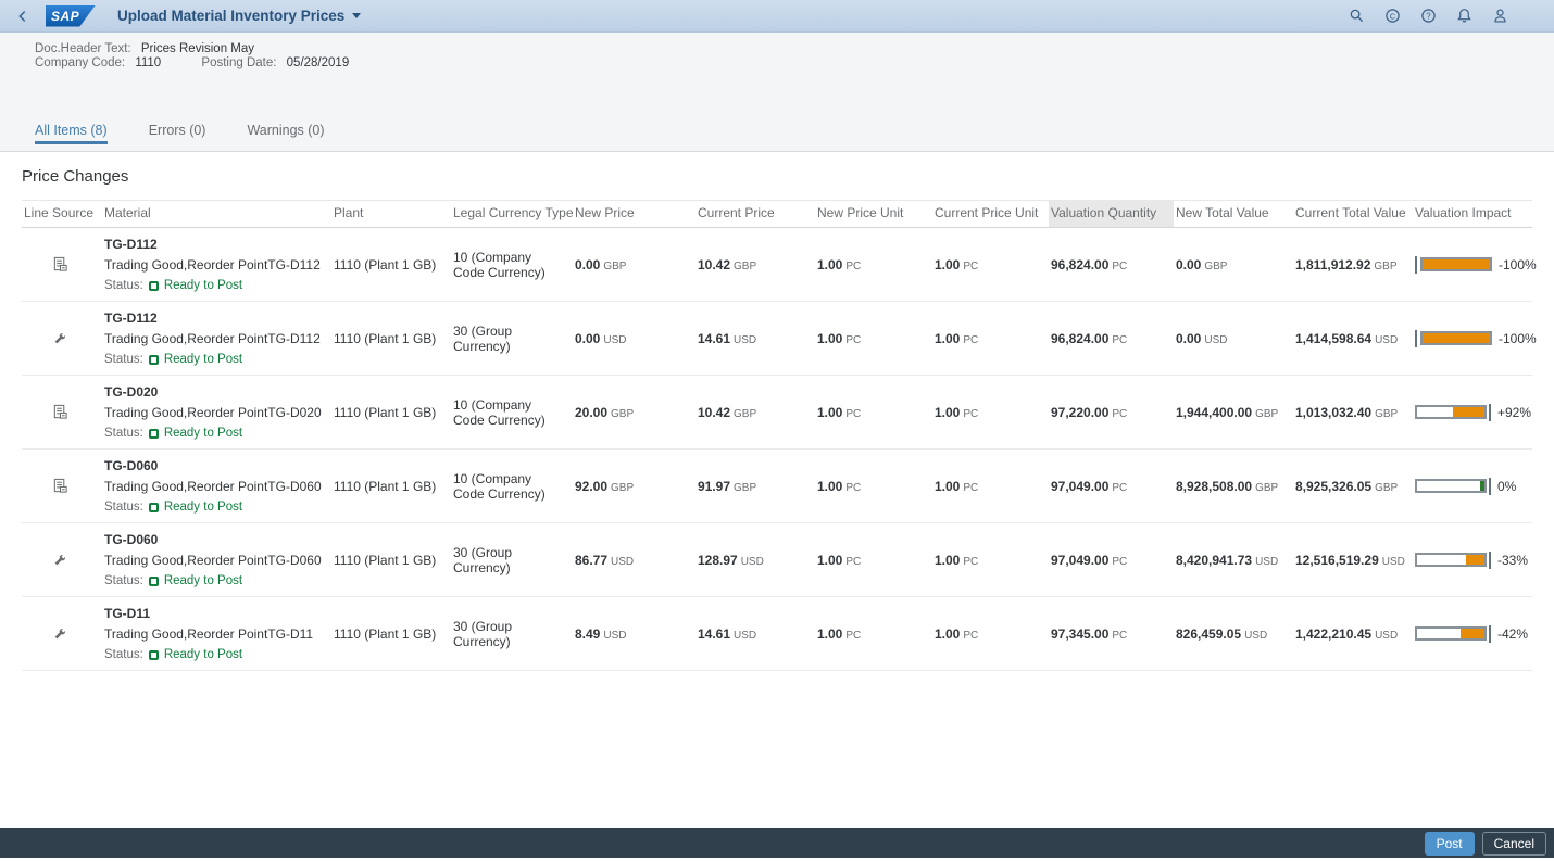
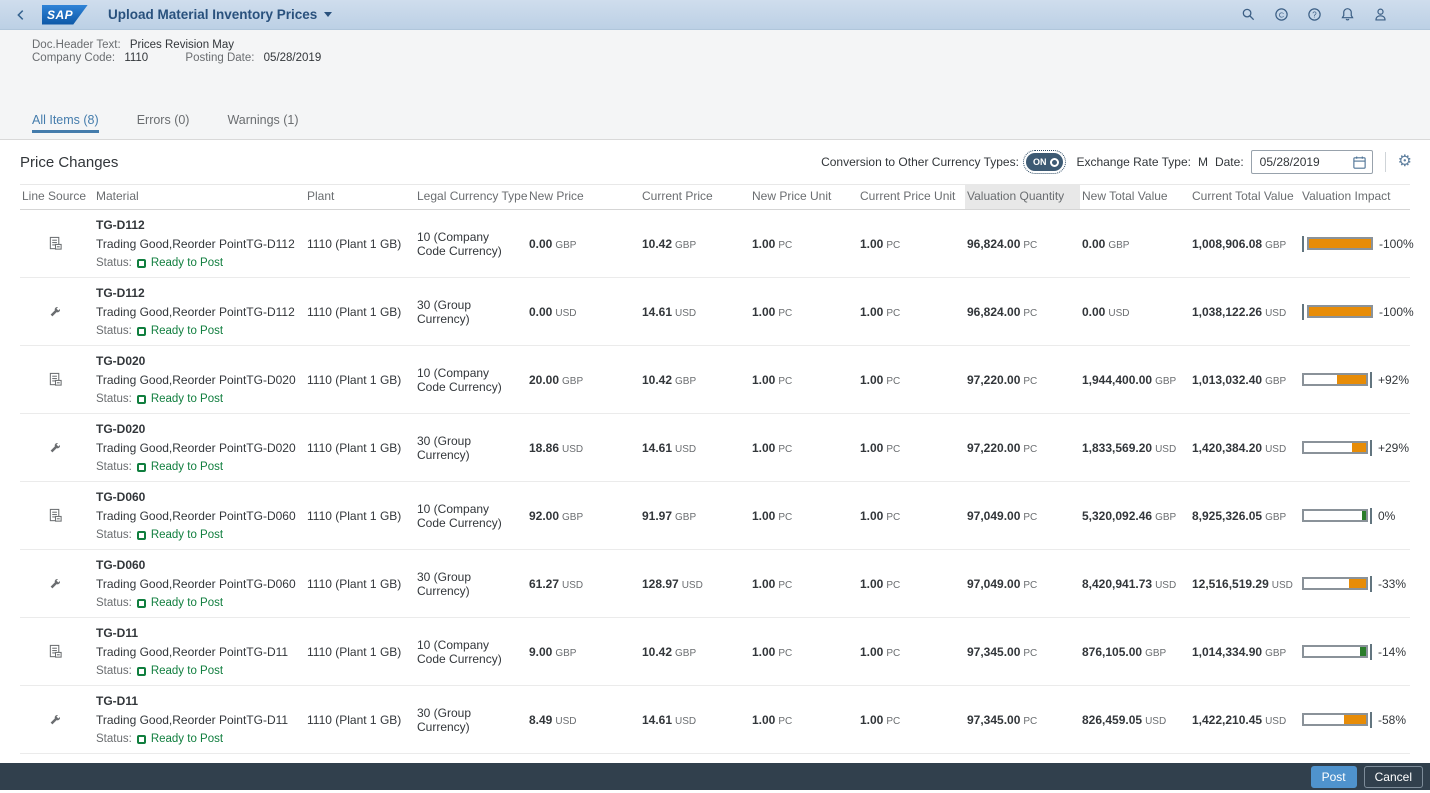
  SAP
  Upload Material Inventory Prices
  C
  ?
  Doc.Header Text: Prices Revision May
  Company Code: 1110 Posting Date: 05/28/2019
  All Items (8)
  Errors (0)
- Warnings (0)
+ Warnings (1)
  Price Changes
+ Conversion to Other Currency Types:
+ ON
+ Exchange Rate Type:
+ M
+ Date:
+ 05/28/2019
+ ⚙
  Line Source	Material	Plant	Legal Currency Type	New Price	Current Price	New Price Unit	Current Price Unit	Valuation Quantity	New Total Value	Current Total Value	Valuation Impact
- 	TG-D112 Trading Good,Reorder PointTG-D112 Status: Ready to Post	1110 (Plant 1 GB)	10 (Company Code Currency)	0.00 GBP	10.42 GBP	1.00 PC	1.00 PC	96,824.00 PC	0.00 GBP	1,811,912.92 GBP	-100%
+ 	TG-D112 Trading Good,Reorder PointTG-D112 Status: Ready to Post	1110 (Plant 1 GB)	10 (Company Code Currency)	0.00 GBP	10.42 GBP	1.00 PC	1.00 PC	96,824.00 PC	0.00 GBP	1,008,906.08 GBP	-100%
- 	TG-D112 Trading Good,Reorder PointTG-D112 Status: Ready to Post	1110 (Plant 1 GB)	30 (Group Currency)	0.00 USD	14.61 USD	1.00 PC	1.00 PC	96,824.00 PC	0.00 USD	1,414,598.64 USD	-100%
+ 	TG-D112 Trading Good,Reorder PointTG-D112 Status: Ready to Post	1110 (Plant 1 GB)	30 (Group Currency)	0.00 USD	14.61 USD	1.00 PC	1.00 PC	96,824.00 PC	0.00 USD	1,038,122.26 USD	-100%
  	TG-D020 Trading Good,Reorder PointTG-D020 Status: Ready to Post	1110 (Plant 1 GB)	10 (Company Code Currency)	20.00 GBP	10.42 GBP	1.00 PC	1.00 PC	97,220.00 PC	1,944,400.00 GBP	1,013,032.40 GBP	+92%
+ 	TG-D020 Trading Good,Reorder PointTG-D020 Status: Ready to Post	1110 (Plant 1 GB)	30 (Group Currency)	18.86 USD	14.61 USD	1.00 PC	1.00 PC	97,220.00 PC	1,833,569.20 USD	1,420,384.20 USD	+29%
- 	TG-D060 Trading Good,Reorder PointTG-D060 Status: Ready to Post	1110 (Plant 1 GB)	10 (Company Code Currency)	92.00 GBP	91.97 GBP	1.00 PC	1.00 PC	97,049.00 PC	8,928,508.00 GBP	8,925,326.05 GBP	0%
+ 	TG-D060 Trading Good,Reorder PointTG-D060 Status: Ready to Post	1110 (Plant 1 GB)	10 (Company Code Currency)	92.00 GBP	91.97 GBP	1.00 PC	1.00 PC	97,049.00 PC	5,320,092.46 GBP	8,925,326.05 GBP	0%
- 	TG-D060 Trading Good,Reorder PointTG-D060 Status: Ready to Post	1110 (Plant 1 GB)	30 (Group Currency)	86.77 USD	128.97 USD	1.00 PC	1.00 PC	97,049.00 PC	8,420,941.73 USD	12,516,519.29 USD	-33%
+ 	TG-D060 Trading Good,Reorder PointTG-D060 Status: Ready to Post	1110 (Plant 1 GB)	30 (Group Currency)	61.27 USD	128.97 USD	1.00 PC	1.00 PC	97,049.00 PC	8,420,941.73 USD	12,516,519.29 USD	-33%
+ 	TG-D11 Trading Good,Reorder PointTG-D11 Status: Ready to Post	1110 (Plant 1 GB)	10 (Company Code Currency)	9.00 GBP	10.42 GBP	1.00 PC	1.00 PC	97,345.00 PC	876,105.00 GBP	1,014,334.90 GBP	-14%
- 	TG-D11 Trading Good,Reorder PointTG-D11 Status: Ready to Post	1110 (Plant 1 GB)	30 (Group Currency)	8.49 USD	14.61 USD	1.00 PC	1.00 PC	97,345.00 PC	826,459.05 USD	1,422,210.45 USD	-42%
+ 	TG-D11 Trading Good,Reorder PointTG-D11 Status: Ready to Post	1110 (Plant 1 GB)	30 (Group Currency)	8.49 USD	14.61 USD	1.00 PC	1.00 PC	97,345.00 PC	826,459.05 USD	1,422,210.45 USD	-58%
  Post
  Cancel
